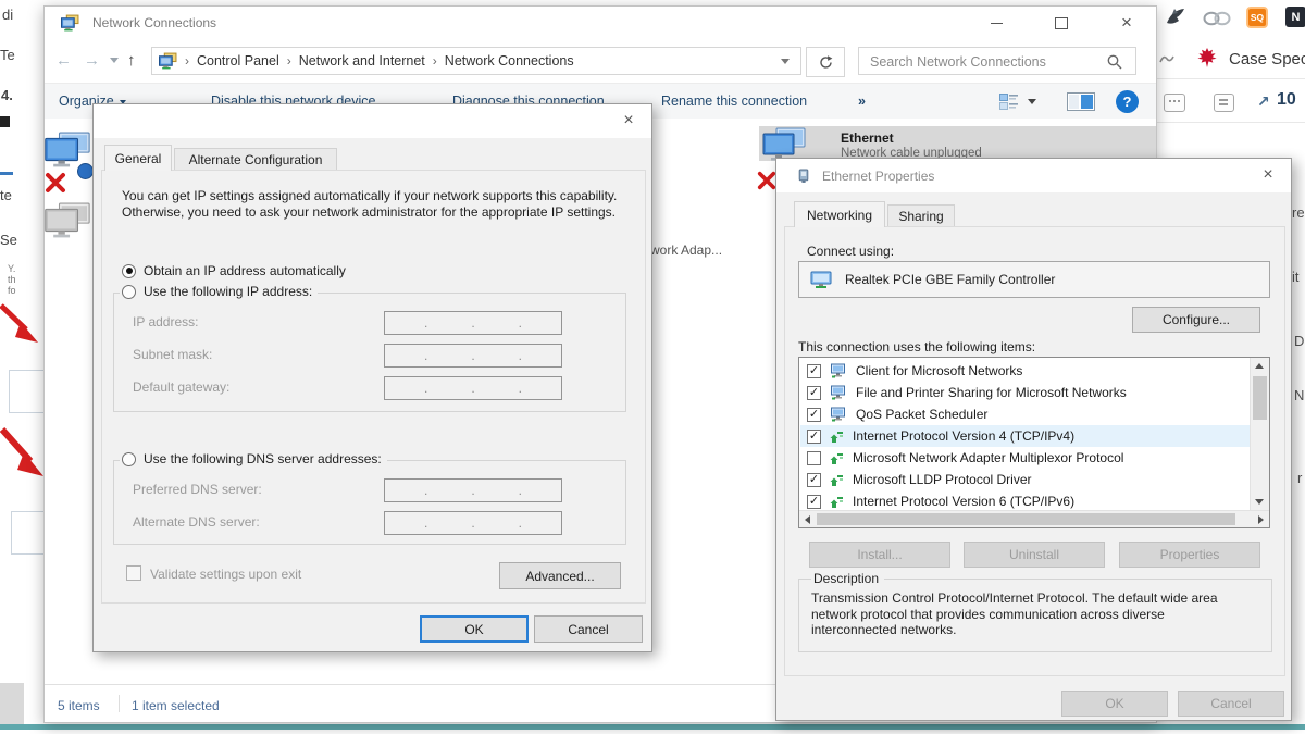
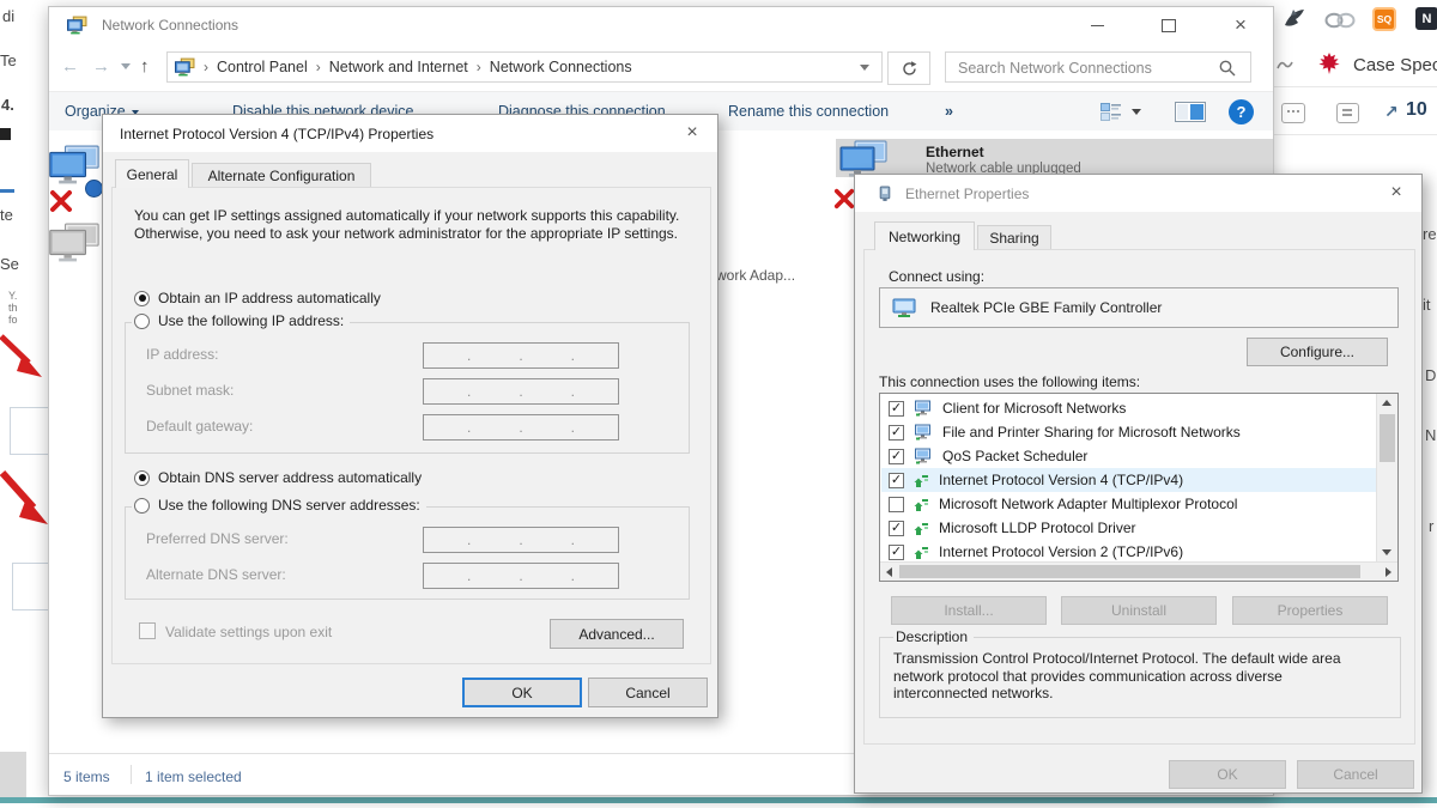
  di
  Te
  4.
  te
  Se
  Y.
  th
  fo
  SQ
  N
  Case Spe
  ↗
  10
  re
  it
  D
  N
  r
  Network Connections
  ×
  ←
  →
  ↑
  ›
  Control Panel
  ›
  Network and Internet
  ›
  Network Connections
  Search Network Connections
  Organize
  Disable this network device
  Diagnose this connection
  Rename this connection
  »
  ?
  work Adap...
  Ethernet
  Network cable unplugged
  5 items
  1 item selected
+ Internet Protocol Version 4 (TCP/IPv4) Properties
  ×
  General
  Alternate Configuration
  You can get IP settings assigned automatically if your network supports this capability. Otherwise, you need to ask your network administrator for the appropriate IP settings.
  Obtain an IP address automatically
  Use the following IP address:
  IP address:
  . . .
  Subnet mask:
  . . .
  Default gateway:
  . . .
+ Obtain DNS server address automatically
  Use the following DNS server addresses:
  Preferred DNS server:
  . . .
  Alternate DNS server:
  . . .
  Validate settings upon exit
  Advanced...
  OK
  Cancel
  Ethernet Properties
  ×
  Networking
  Sharing
  Connect using:
  Realtek PCIe GBE Family Controller
  Configure...
  This connection uses the following items:
  ✓
  Client for Microsoft Networks
  ✓
  File and Printer Sharing for Microsoft Networks
  ✓
  QoS Packet Scheduler
  ✓
  Internet Protocol Version 4 (TCP/IPv4)
  Microsoft Network Adapter Multiplexor Protocol
  ✓
  Microsoft LLDP Protocol Driver
  ✓
- Internet Protocol Version 6 (TCP/IPv6)
+ Internet Protocol Version 2 (TCP/IPv6)
  Install...
  Uninstall
  Properties
  Description
  Transmission Control Protocol/Internet Protocol. The default wide area network protocol that provides communication across diverse interconnected networks.
  OK
  Cancel
